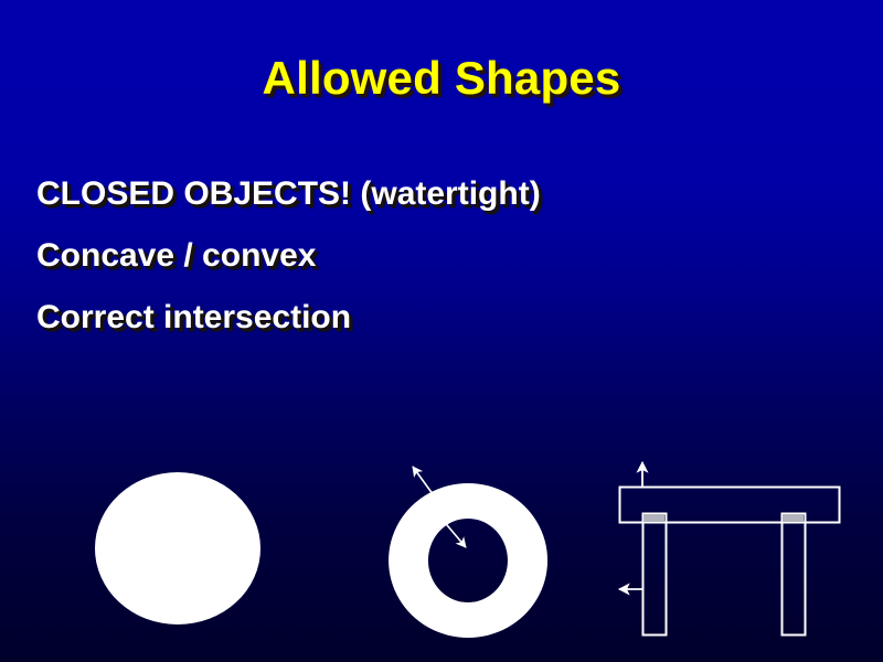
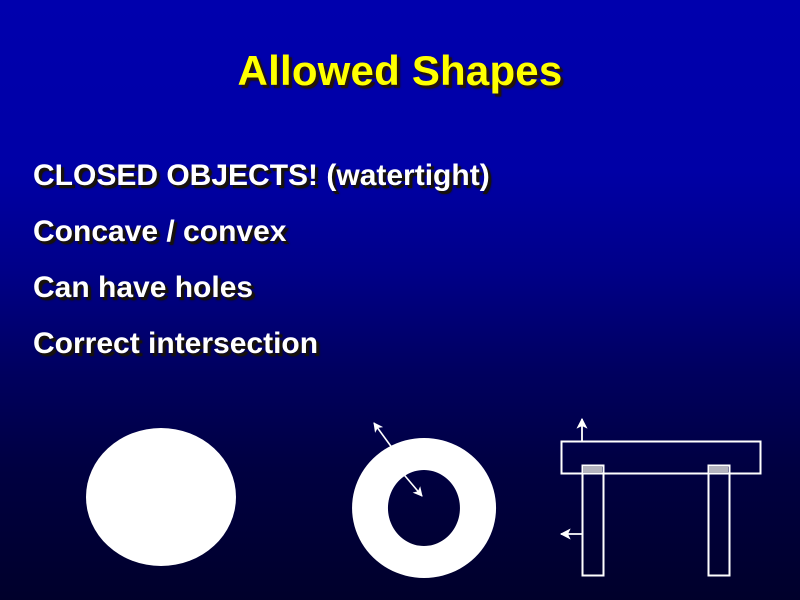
  Allowed Shapes
  CLOSED OBJECTS! (watertight)
  Concave / convex
+ Can have holes
  Correct intersection
